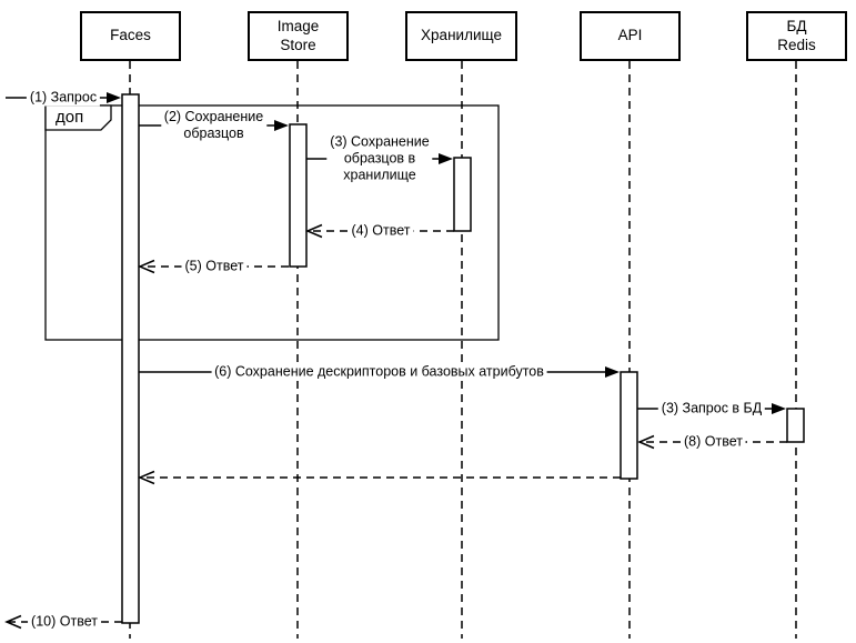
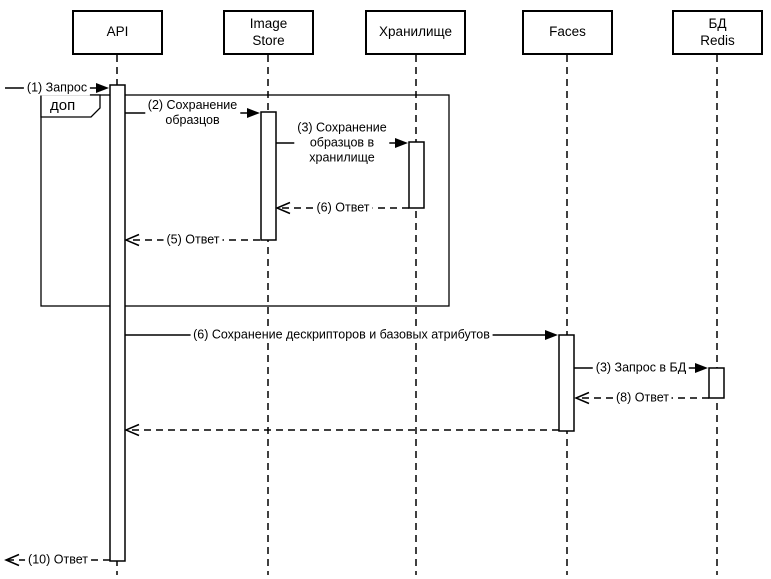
  (1) Запрос
  (2) Сохранение
  образцов
  (3) Сохранение
  образцов в
  хранилище
- (4) Ответ
+ (6) Ответ
  (5) Ответ
  (6) Сохранение дескрипторов и базовых атрибутов
  (3) Запрос в БД
  (8) Ответ
  (10) Ответ
- Faces
+ API
  Image
  Store
  Хранилище
- API
+ Faces
  БД
  Redis
  доп
